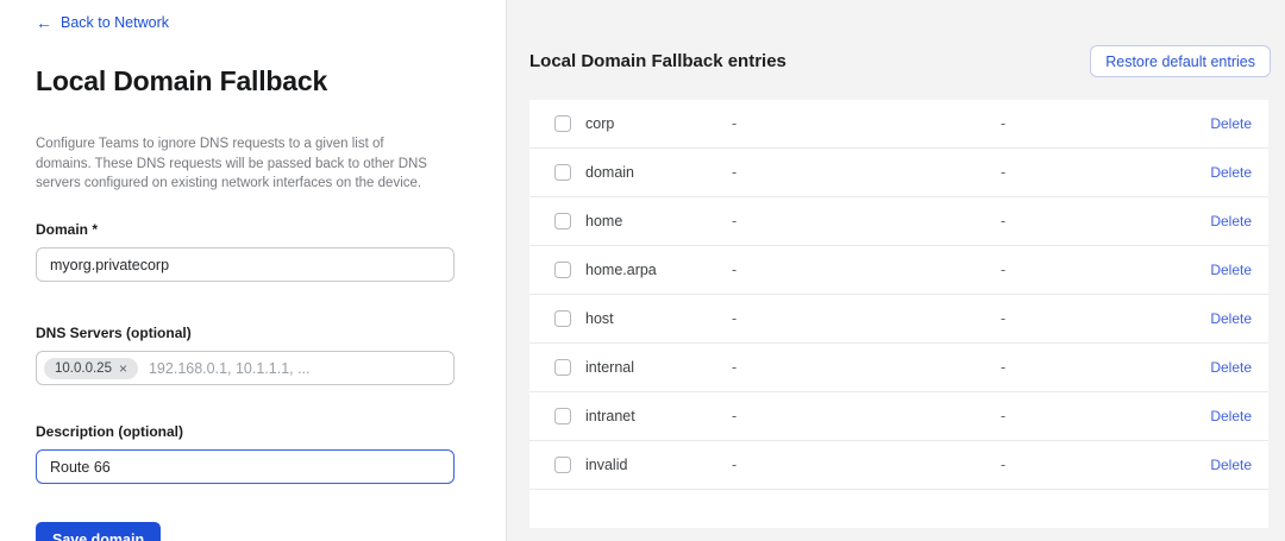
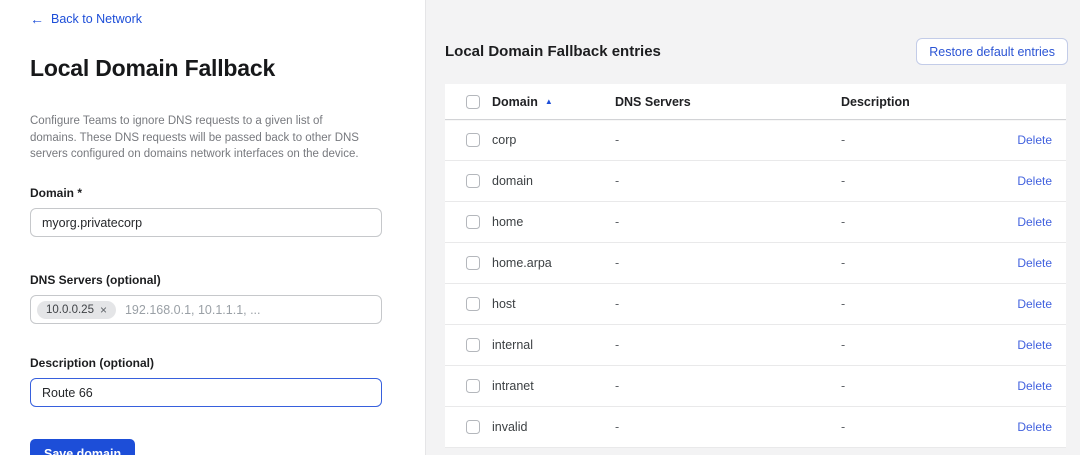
  ←
  Back to Network
  Local Domain Fallback
- Configure Teams to ignore DNS requests to a given list of domains. These DNS requests will be passed back to other DNS servers configured on existing network interfaces on the device.
+ Configure Teams to ignore DNS requests to a given list of domains. These DNS requests will be passed back to other DNS servers configured on domains network interfaces on the device.
  Domain *
  myorg.privatecorp
  DNS Servers (optional)
  10.0.0.25
  ×
  192.168.0.1, 10.1.1.1, ...
  Description (optional)
  Route 66 Save domain
  Local Domain Fallback entries
  Restore default entries
+ Domain
+ ▲
+ DNS Servers
+ Description
  corp
  -
  -
  Delete
  domain
  -
  -
  Delete
  home
  -
  -
  Delete
  home.arpa
  -
  -
  Delete
  host
  -
  -
  Delete
  internal
  -
  -
  Delete
  intranet
  -
  -
  Delete
  invalid
  -
  -
  Delete
